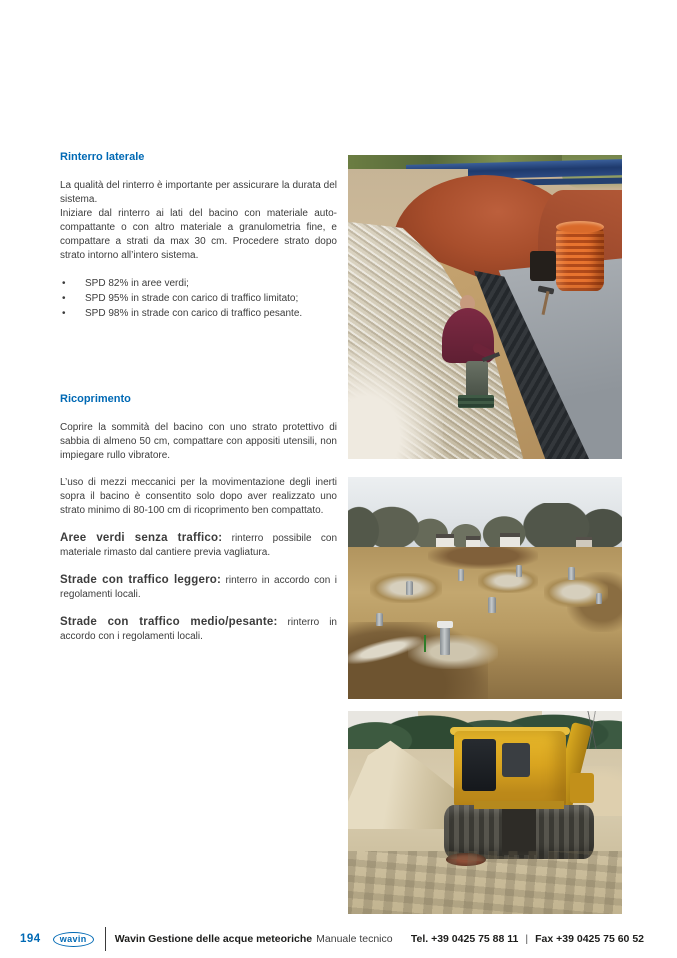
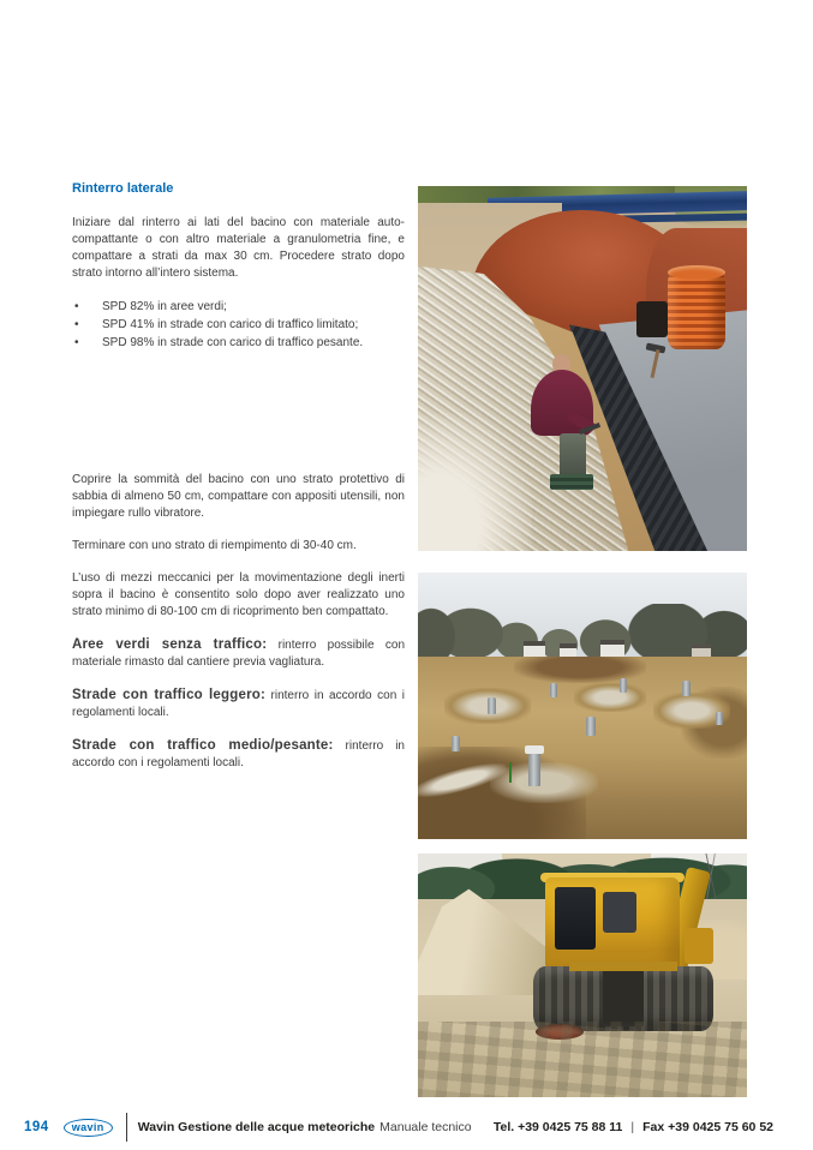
  Rinterro laterale
- La qualità del rinterro è importante per assicurare la durata del sistema.
  Iniziare dal rinterro ai lati del bacino con materiale auto-compattante o con altro materiale a granulometria fine, e compattare a strati da max 30 cm. Procedere strato dopo strato intorno all’intero sistema.
  SPD 82% in aree verdi;
- SPD 95% in strade con carico di traffico limitato;
+ SPD 41% in strade con carico di traffico limitato;
  SPD 98% in strade con carico di traffico pesante.
- Ricoprimento
  Coprire la sommità del bacino con uno strato protettivo di sabbia di almeno 50 cm, compattare con appositi utensili, non impiegare rullo vibratore.
+ Terminare con uno strato di riempimento di 30-40 cm.
  L’uso di mezzi meccanici per la movimentazione degli inerti sopra il bacino è consentito solo dopo aver realizzato uno strato minimo di 80-100 cm di ricoprimento ben compattato.
  Aree verdi senza traffico: rinterro possibile con materiale rimasto dal cantiere previa vagliatura.
  Strade con traffico leggero: rinterro in accordo con i regolamenti locali.
  Strade con traffico medio/pesante: rinterro in accordo con i regolamenti locali.
  194
  wavin
  Wavin Gestione delle acque meteoriche Manuale tecnico
  Tel. +39 0425 75 88 11
  |
  Fax +39 0425 75 60 52
